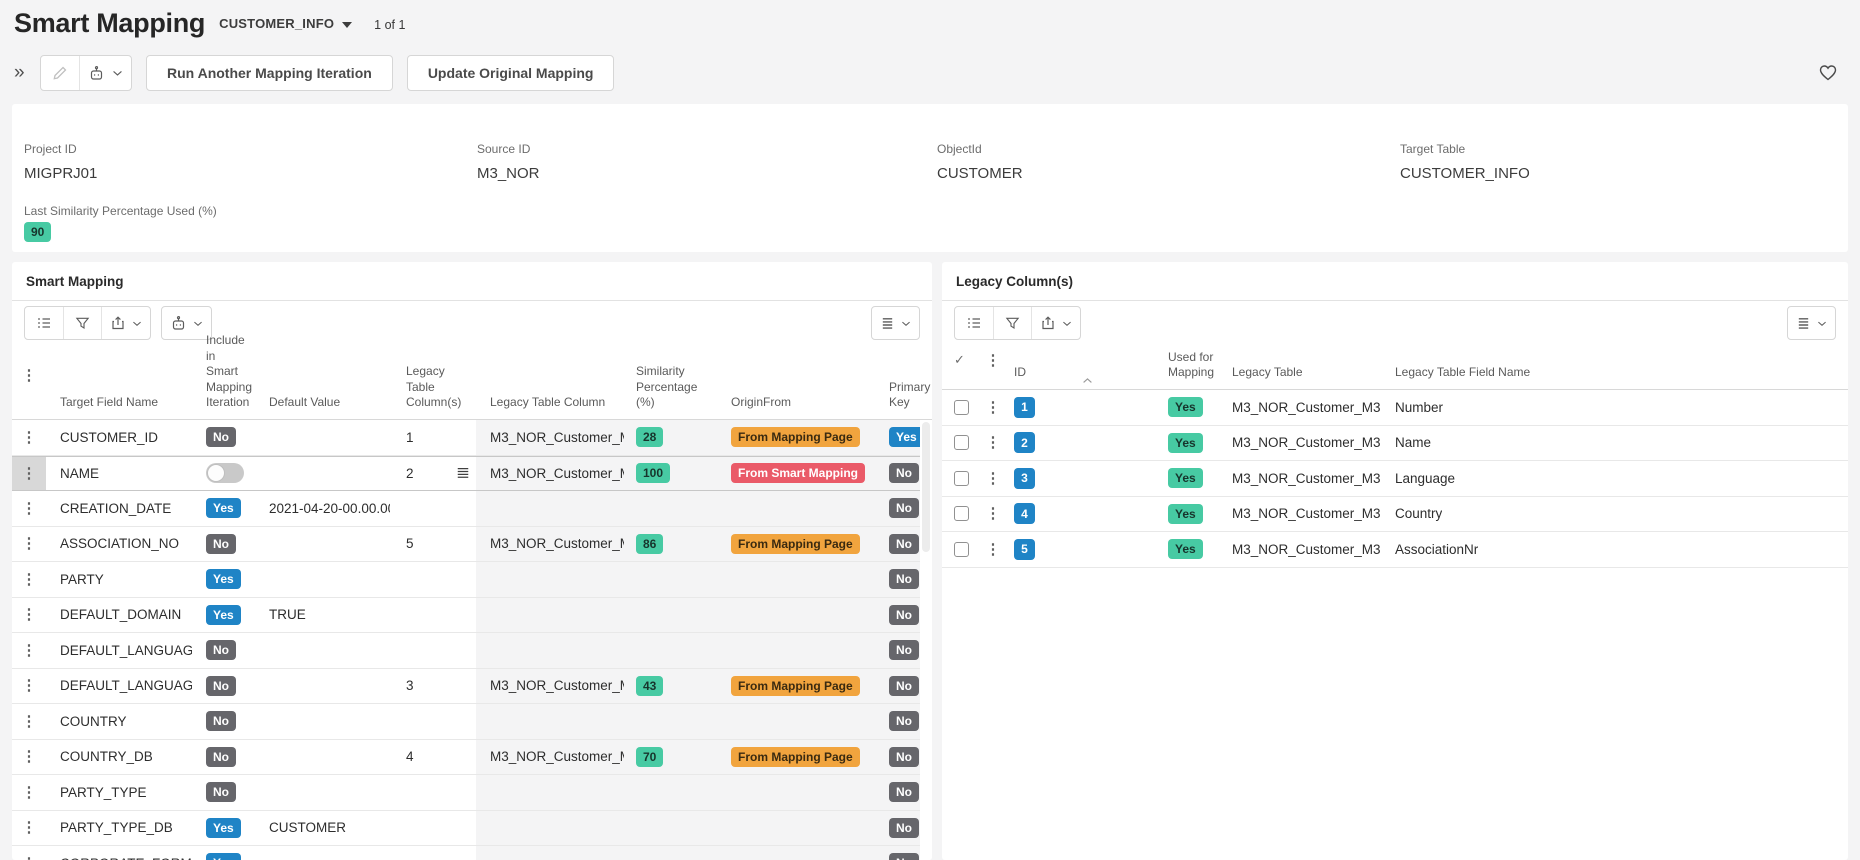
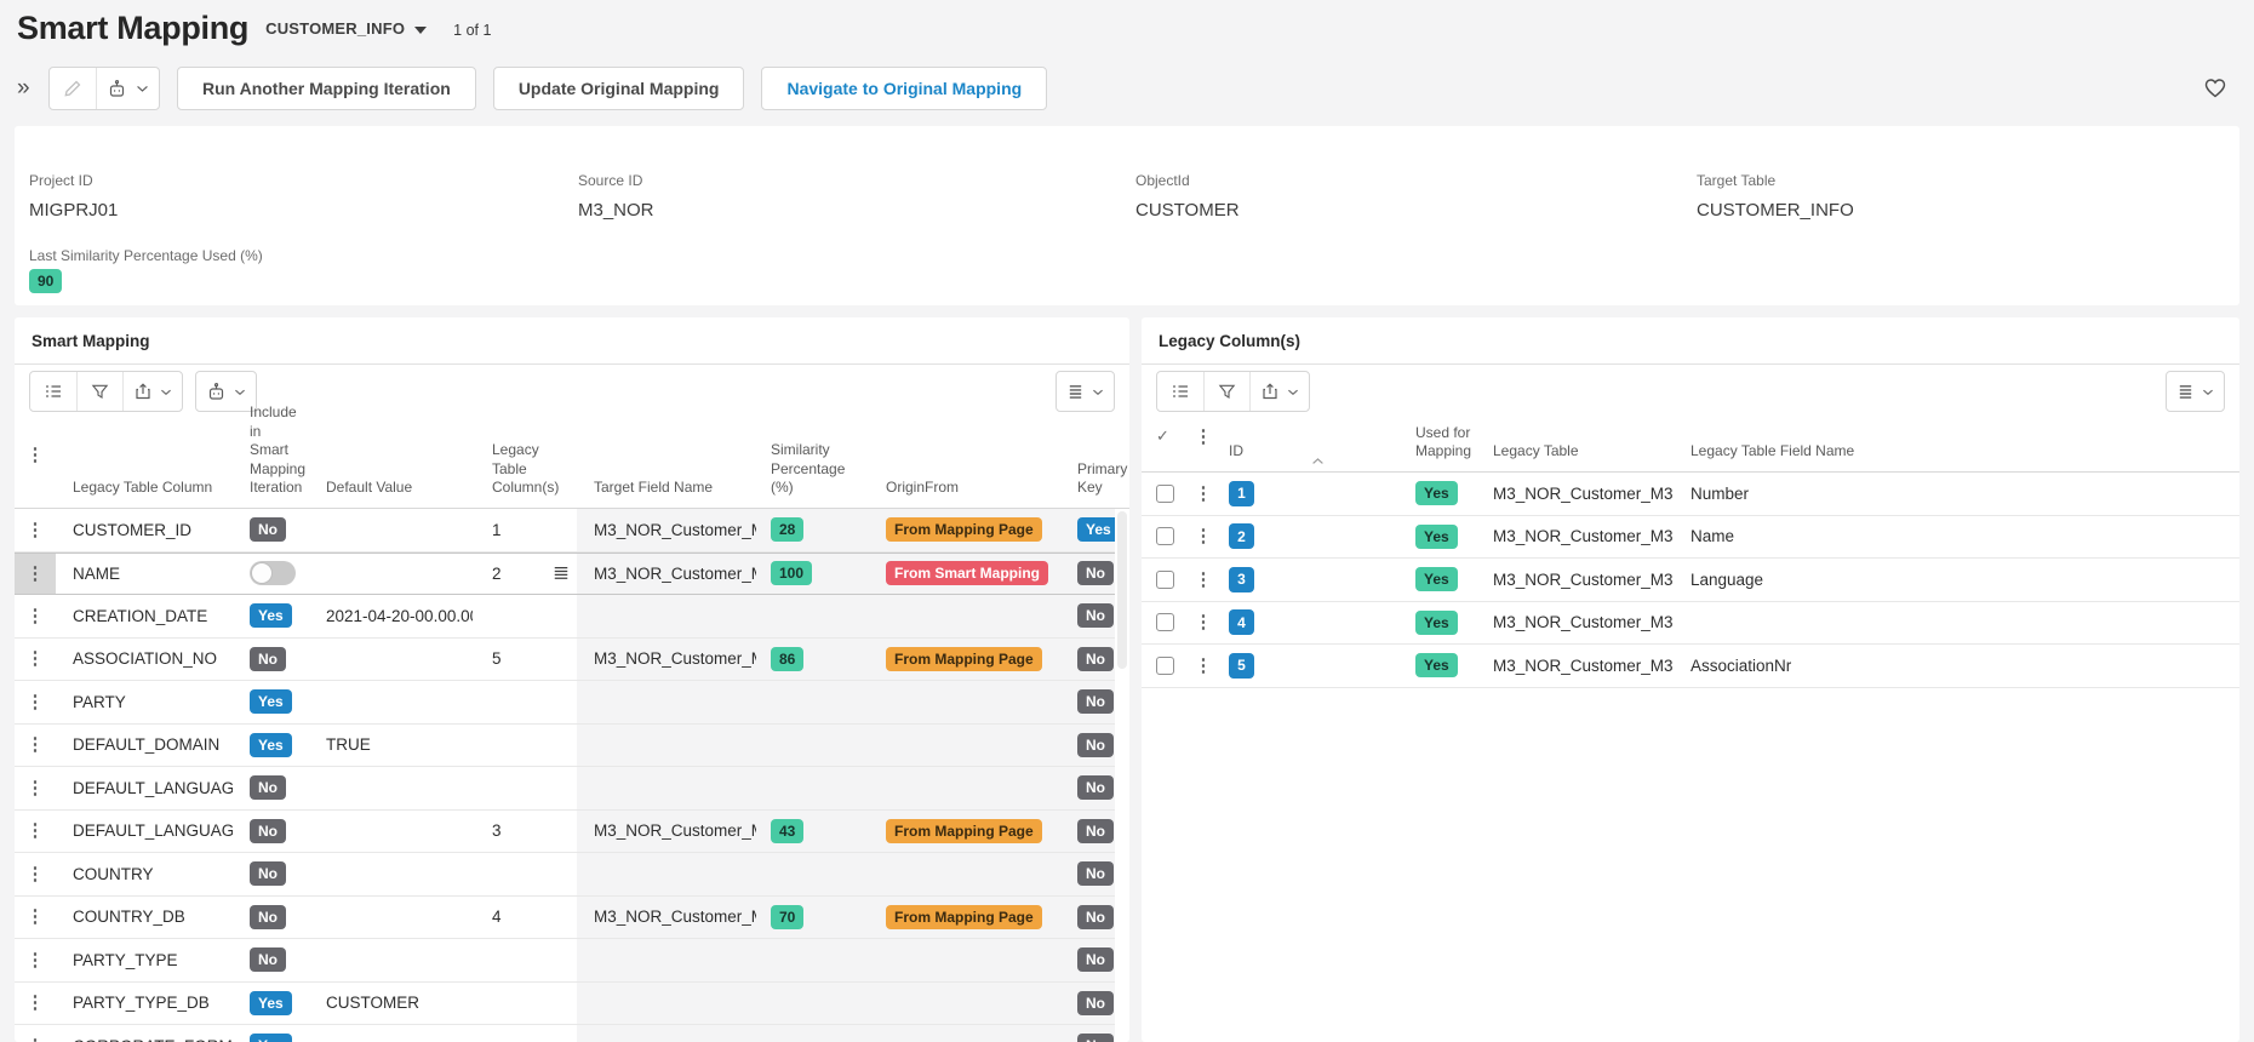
  Smart Mapping
  CUSTOMER_INFO
  1 of 1
  »
  Run Another Mapping Iteration
  Update Original Mapping
+ Navigate to Original Mapping
  Project ID
  MIGPRJ01
  Source ID
  M3_NOR
  ObjectId
  CUSTOMER
  Target Table
  CUSTOMER_INFO
  Last Similarity Percentage Used (%)
  90
  Smart Mapping
  ⋮
- Target Field Name
+ Legacy Table Column
  Include in
  Smart
  Mapping
  Iteration
  Default Value
  Legacy Table
  Column(s)
- Legacy Table Column
+ Target Field Name
  Similarity
  Percentage
  (%)
  OriginFrom
  Primary
  Key
  ⋮
  CUSTOMER_ID
  No
  1
  M3_NOR_Customer_
  28
  From Mapping Page
  Yes
  ⋮
  NAME
  2
  M3_NOR_Customer_
  100
  From Smart Mapping
  No
  ⋮
  CREATION_DATE
  Yes
  2021-04-20-00.00.0
  No
  ⋮
  ASSOCIATION_NO
  No
  5
  M3_NOR_Customer_
  86
  From Mapping Page
  No
  ⋮
  PARTY
  Yes
  No
  ⋮
  DEFAULT_DOMAIN
  Yes
  TRUE
  No
  ⋮
  DEFAULT_LANGUAG
  No
  No
  ⋮
  DEFAULT_LANGUAG
  No
  3
  M3_NOR_Customer_
  43
  From Mapping Page
  No
  ⋮
  COUNTRY
  No
  No
  ⋮
  COUNTRY_DB
  No
  4
  M3_NOR_Customer_
  70
  From Mapping Page
  No
  ⋮
  PARTY_TYPE
  No
  No
  ⋮
  PARTY_TYPE_DB
  Yes
  CUSTOMER
  No
  Legacy Column(s)
  ✓
  ⋮
  ID
  Used for
  Mapping
  Legacy Table
  Legacy Table Field Name
  ⋮
  1
  Yes
  M3_NOR_Customer_M3
  Number
  ⋮
  2
  Yes
  M3_NOR_Customer_M3
  Name
  ⋮
  3
  Yes
  M3_NOR_Customer_M3
  Language
  ⋮
  4
  Yes
  M3_NOR_Customer_M3
- Country
  ⋮
  5
  Yes
  M3_NOR_Customer_M3
  AssociationNr
